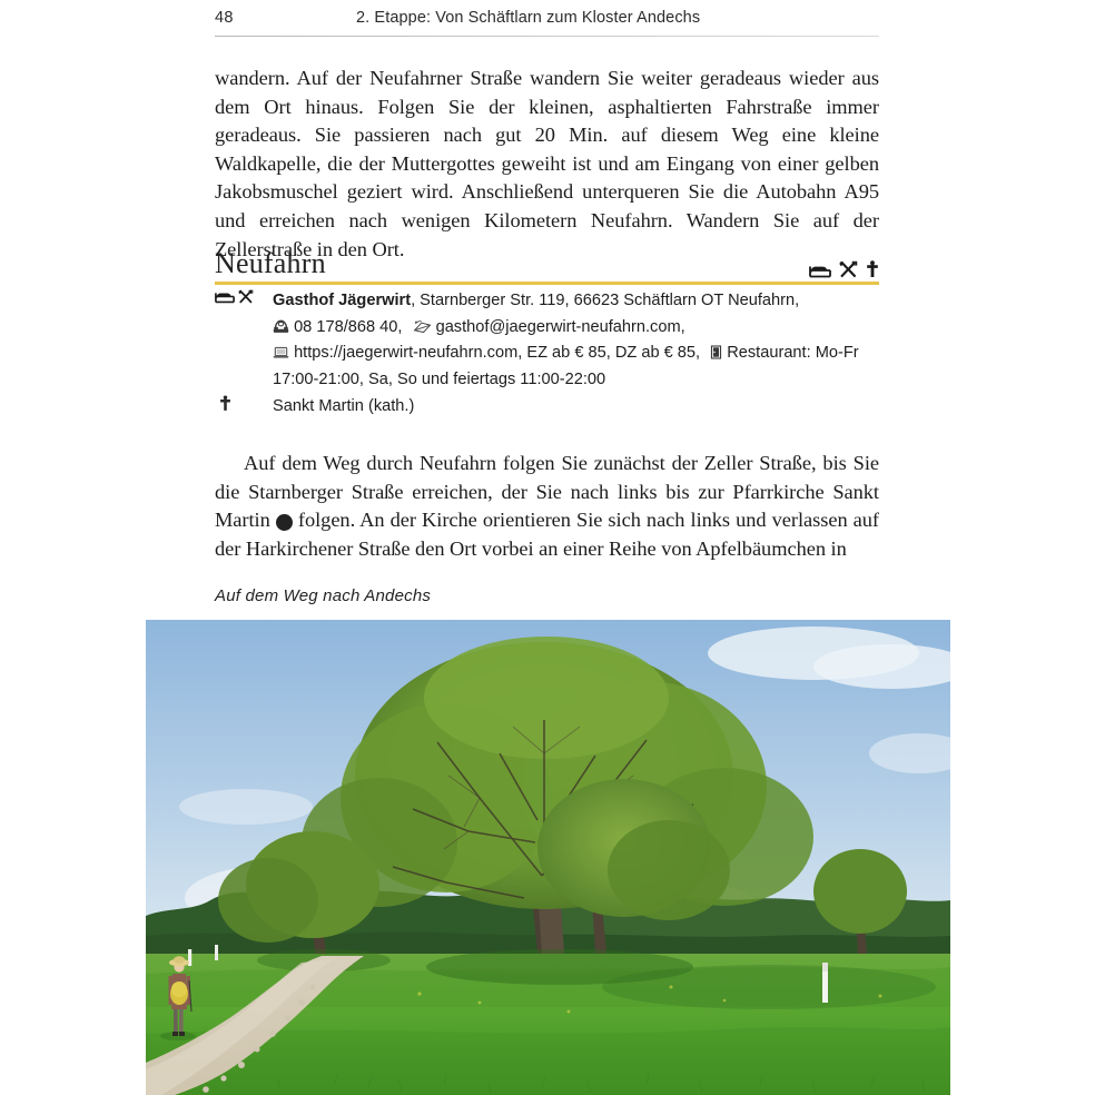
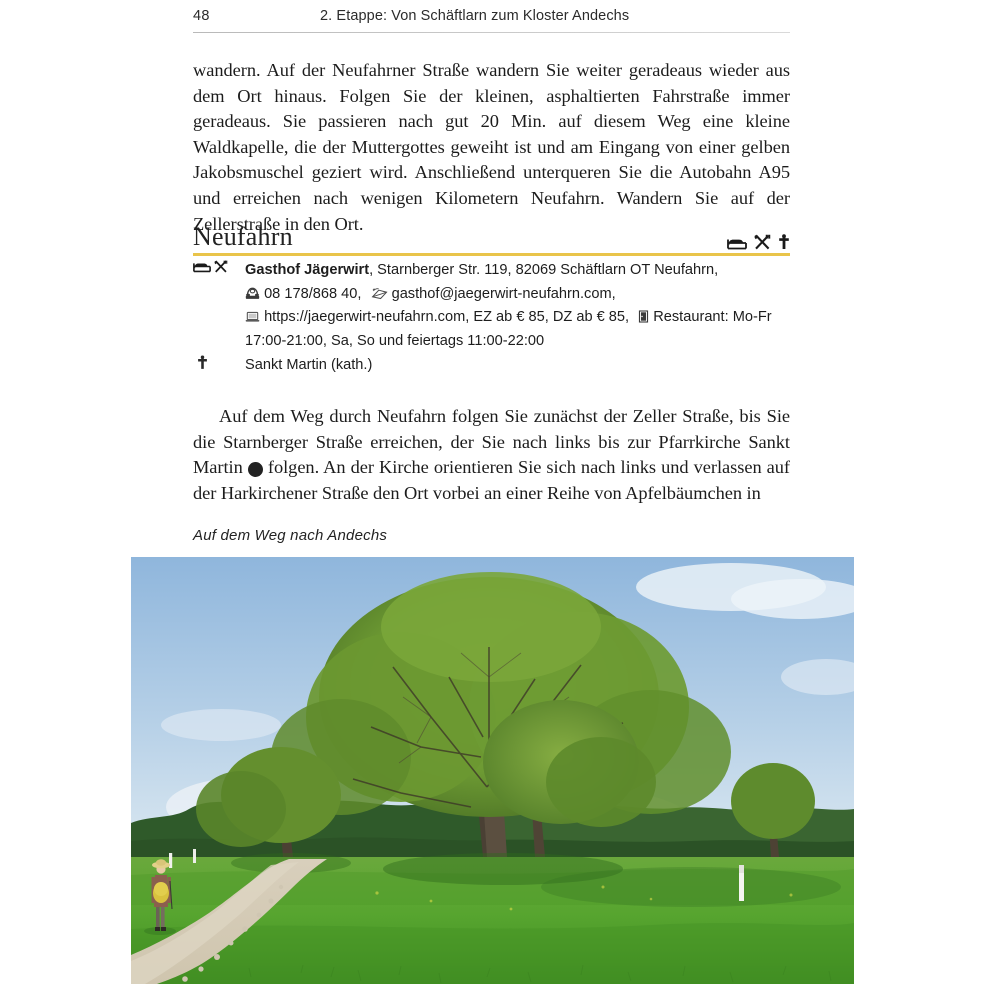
  48
  2. Etappe: Von Schäftlarn zum Kloster Andechs
  wandern. Auf der Neufahrner Straße wandern Sie weiter geradeaus wieder aus dem Ort hinaus. Folgen Sie der kleinen, asphaltierten Fahrstraße immer geradeaus. Sie passieren nach gut 20 Min. auf diesem Weg eine kleine Waldkapelle, die der Muttergottes geweiht ist und am Eingang von einer gelben Jakobsmuschel geziert wird. Anschließend unterqueren Sie die Autobahn A95 und erreichen nach wenigen Kilometern Neufahrn. Wandern Sie auf der Zellerstraße in den Ort.
  Neufahrn
- Gasthof Jägerwirt, Starnberger Str. 119, 66623 Schäftlarn OT Neufahrn,
+ Gasthof Jägerwirt, Starnberger Str. 119, 82069 Schäftlarn OT Neufahrn,
  08 178/868 40, gasthof@jaegerwirt-neufahrn.com,
  https://jaegerwirt-neufahrn.com, EZ ab € 85, DZ ab € 85, Restaurant: Mo-Fr
  17:00-21:00, Sa, So und feiertags 11:00-22:00
  Sankt Martin (kath.)
  Auf dem Weg durch Neufahrn folgen Sie zunächst der Zeller Straße, bis Sie die Starnberger Straße erreichen, der Sie nach links bis zur Pfarrkirche Sankt Martin 2 folgen. An der Kirche orientieren Sie sich nach links und verlassen auf der Harkirchener Straße den Ort vorbei an einer Reihe von Apfelbäumchen in
  Auf dem Weg nach Andechs
